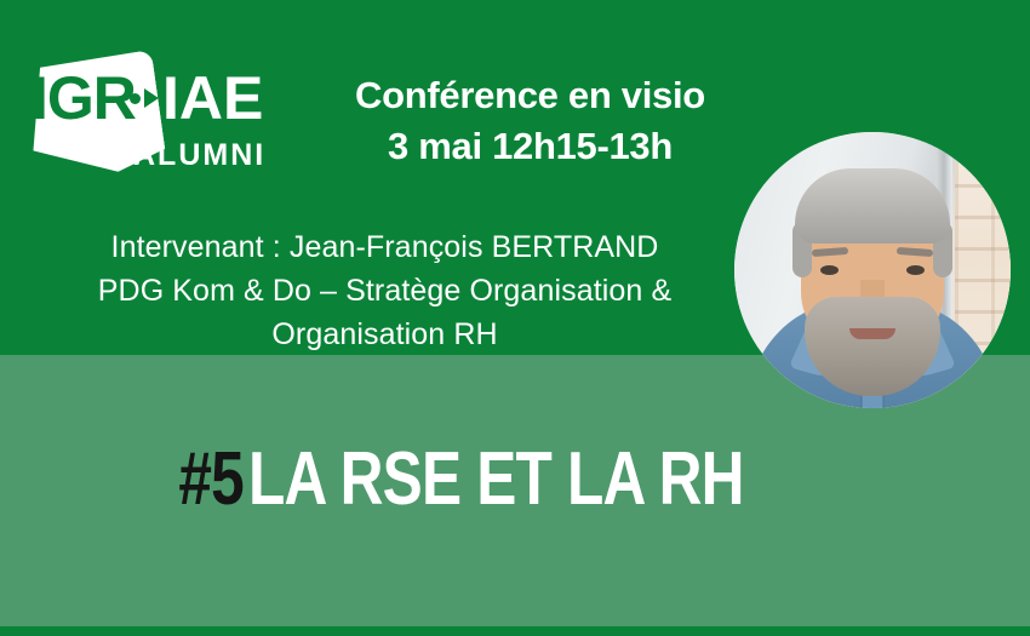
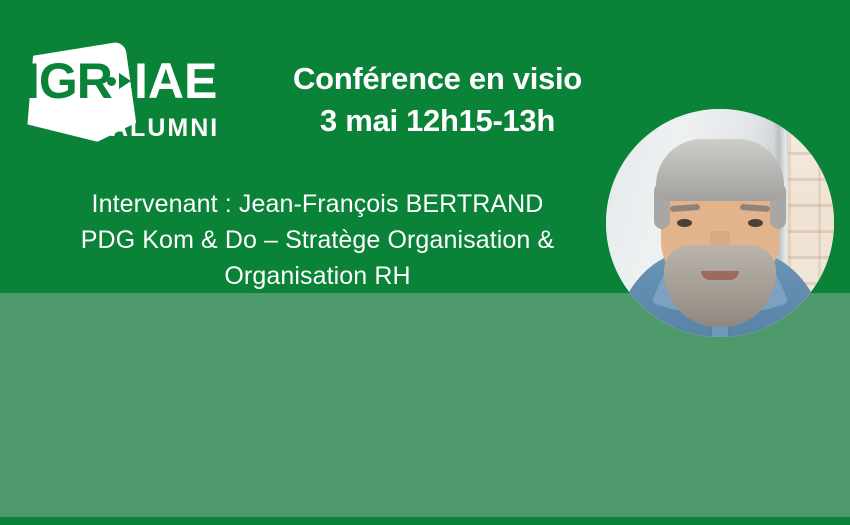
  IGR
  IAE
  ALUMNI
  Conférence en visio
  3 mai 12h15-13h
  Intervenant : Jean-François BERTRAND
  PDG Kom & Do – Stratège Organisation &
  Organisation RH
- #5LA RSE ET LA RH
